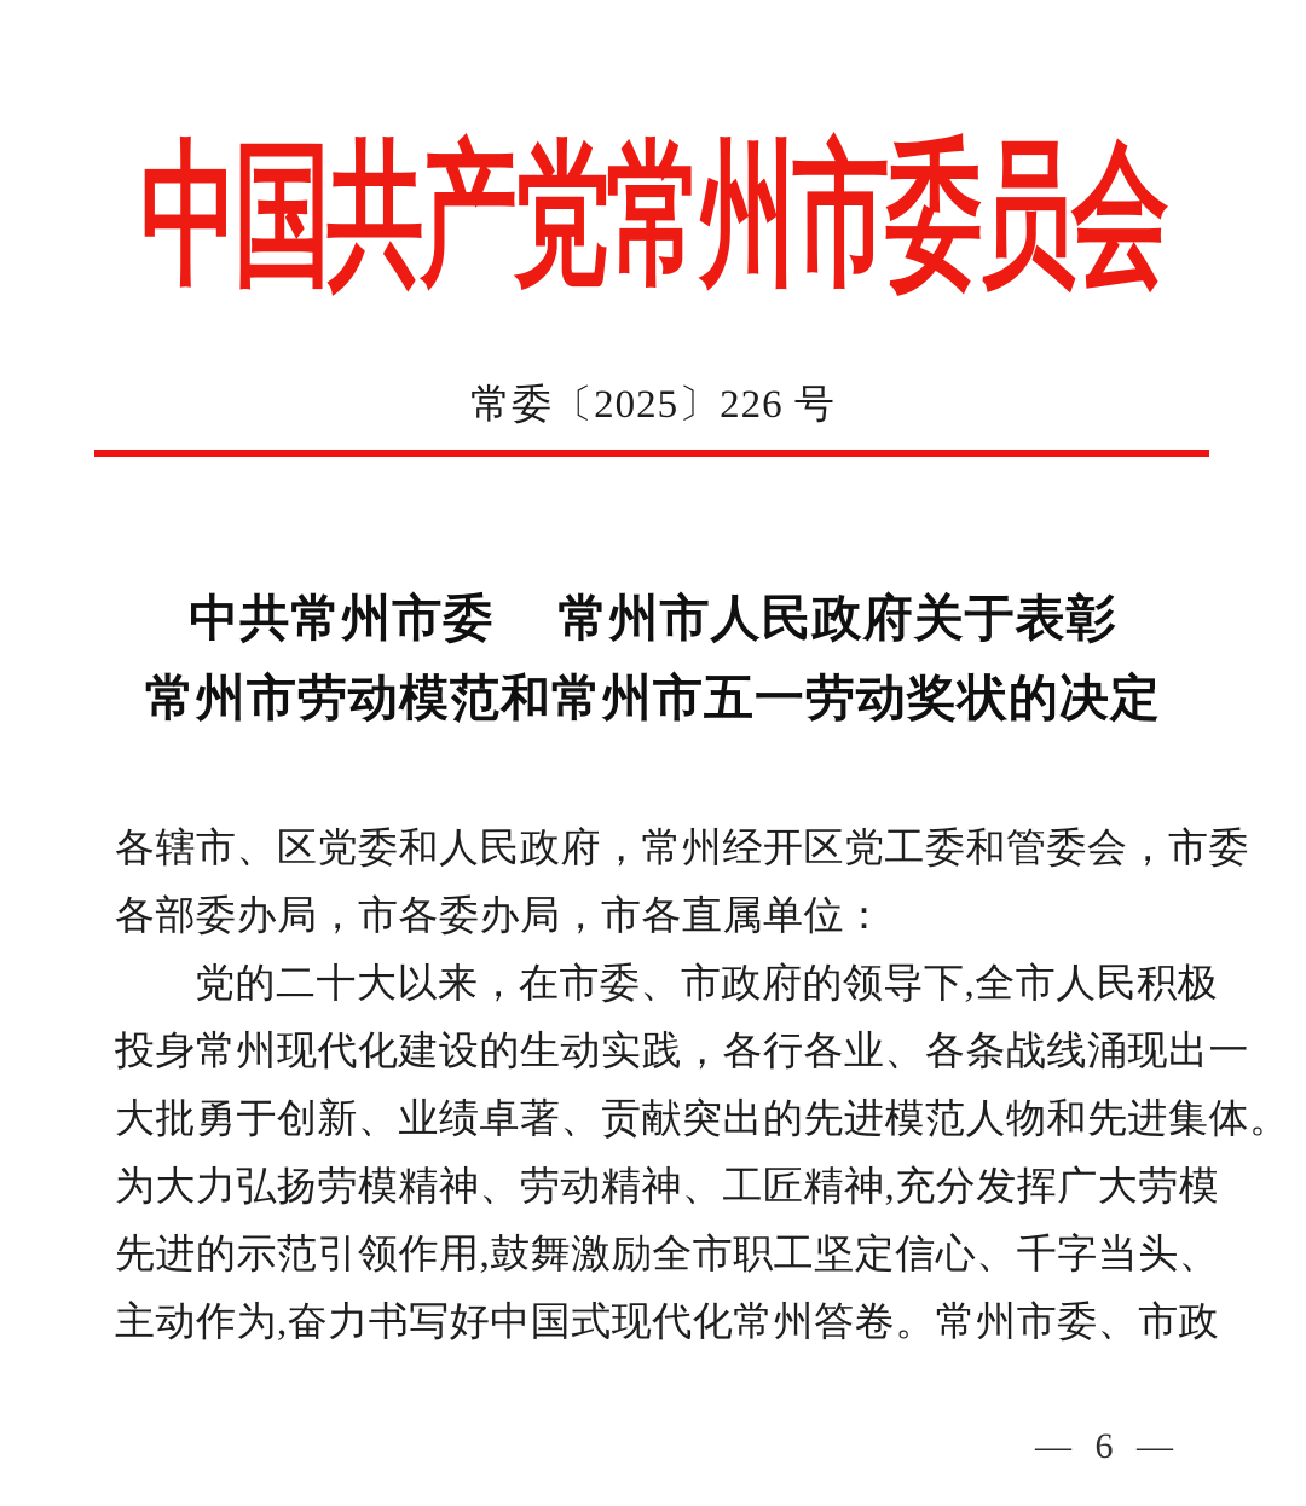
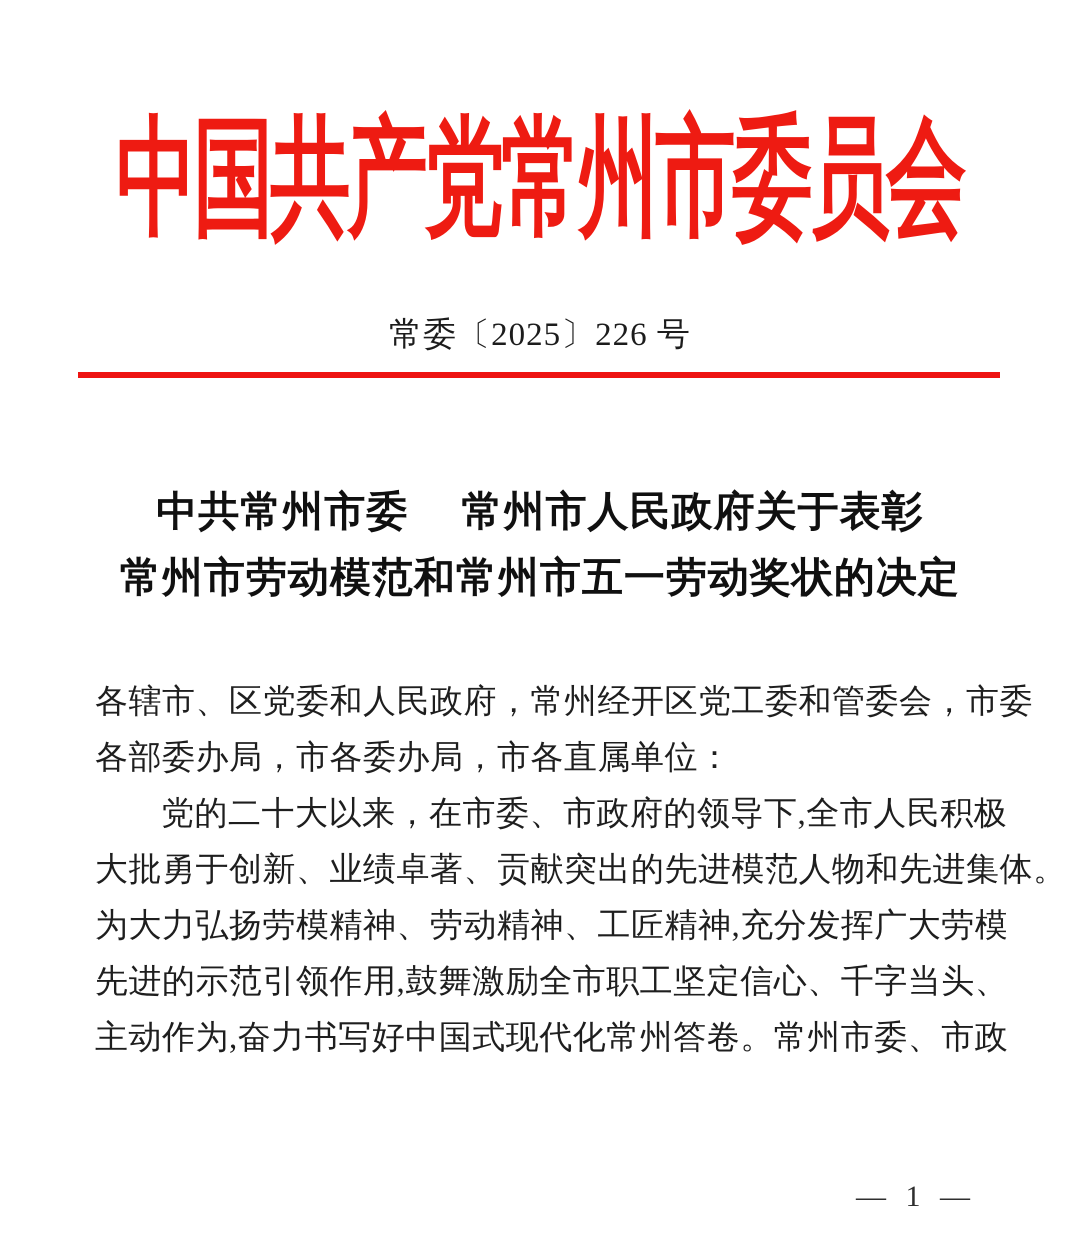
  中国共产党常州市委员会
  常委〔2025〕226 号
  中共常州市委 常州市人民政府关于表彰
  常州市劳动模范和常州市五一劳动奖状的决定
  各辖市、区党委和人民政府，常州经开区党工委和管委会，市委
  各部委办局，市各委办局，市各直属单位：
  党的二十大以来，在市委、市政府的领导下,全市人民积极
- 投身常州现代化建设的生动实践，各行各业、各条战线涌现出一
  大批勇于创新、业绩卓著、贡献突出的先进模范人物和先进集体。
  为大力弘扬劳模精神、劳动精神、工匠精神,充分发挥广大劳模
  先进的示范引领作用,鼓舞激励全市职工坚定信心、千字当头、
  主动作为,奋力书写好中国式现代化常州答卷。常州市委、市政
- — 6 —
+ — 1 —
